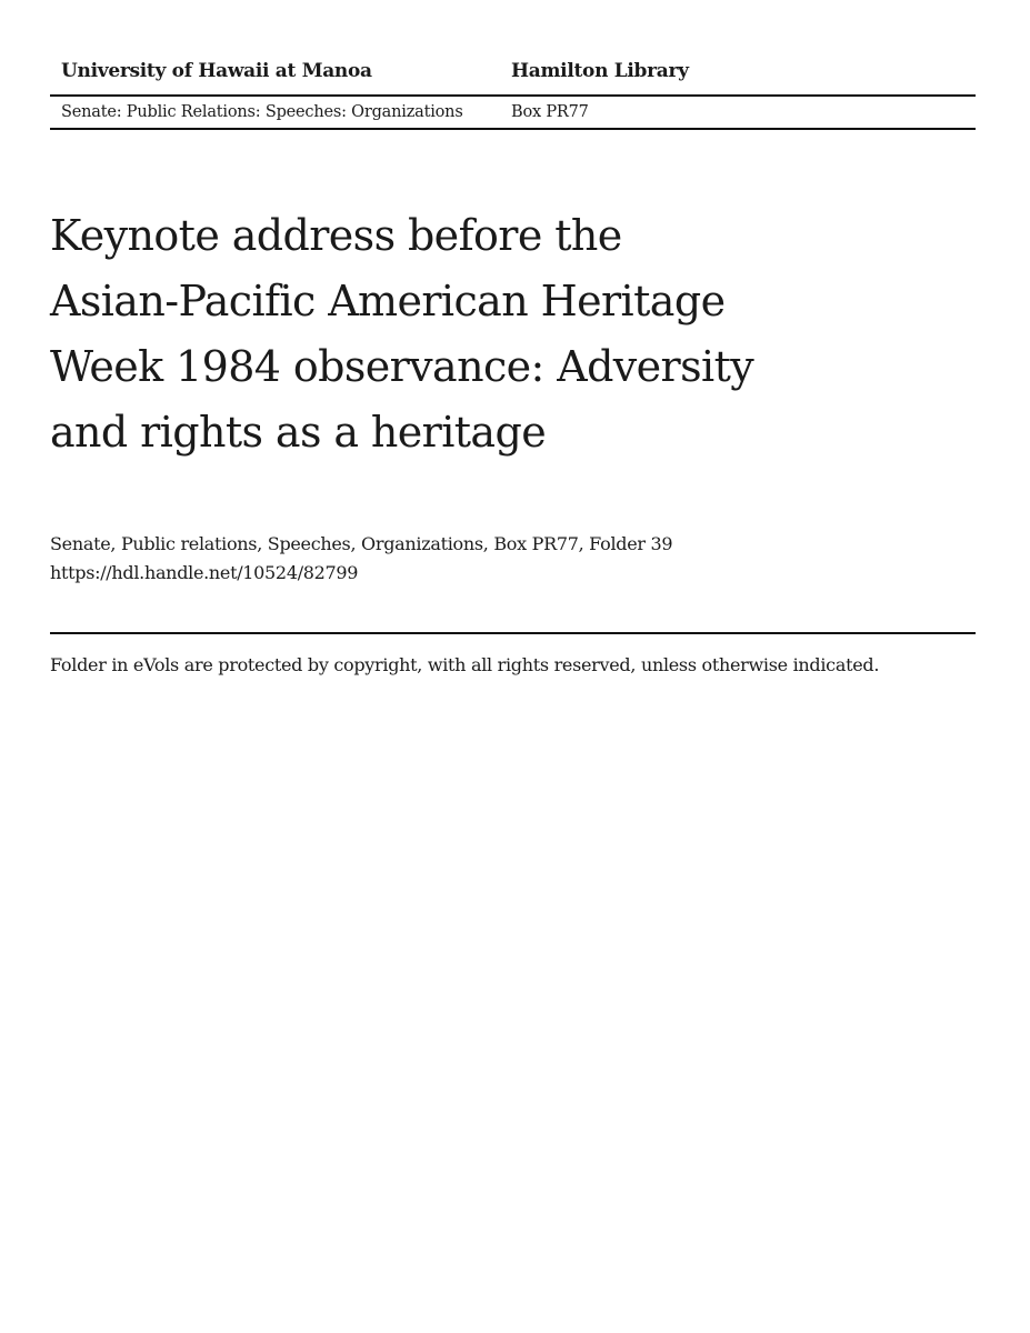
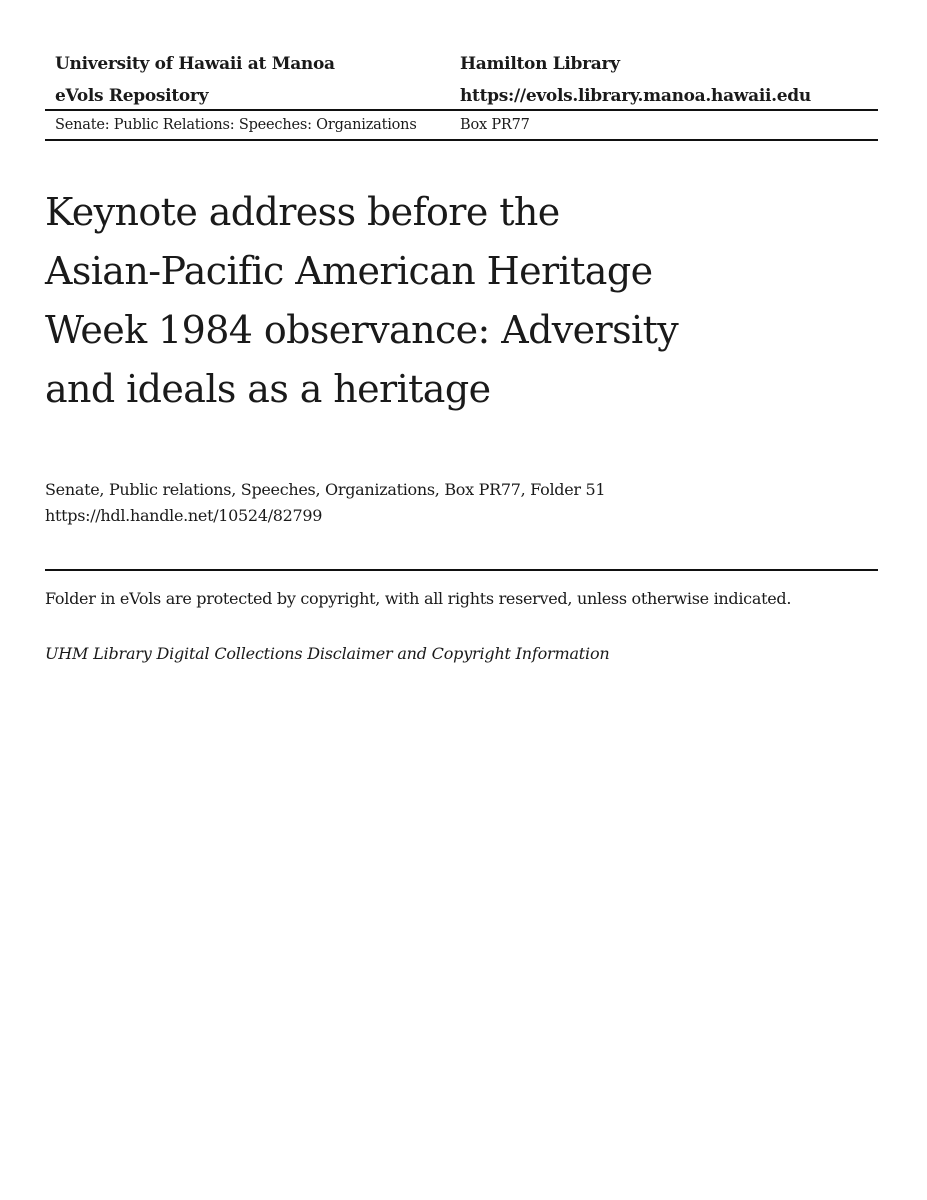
  University of Hawaii at Manoa
  Hamilton Library
+ eVols Repository
+ https://evols.library.manoa.hawaii.edu
  Senate: Public Relations: Speeches: Organizations
  Box PR77
  Keynote address before the
  Asian-Pacific American Heritage
  Week 1984 observance: Adversity
- and rights as a heritage
+ and ideals as a heritage
- Senate, Public relations, Speeches, Organizations, Box PR77, Folder 39
+ Senate, Public relations, Speeches, Organizations, Box PR77, Folder 51
  https://hdl.handle.net/10524/82799
  Folder in eVols are protected by copyright, with all rights reserved, unless otherwise indicated.
+ UHM Library Digital Collections Disclaimer and Copyright Information
